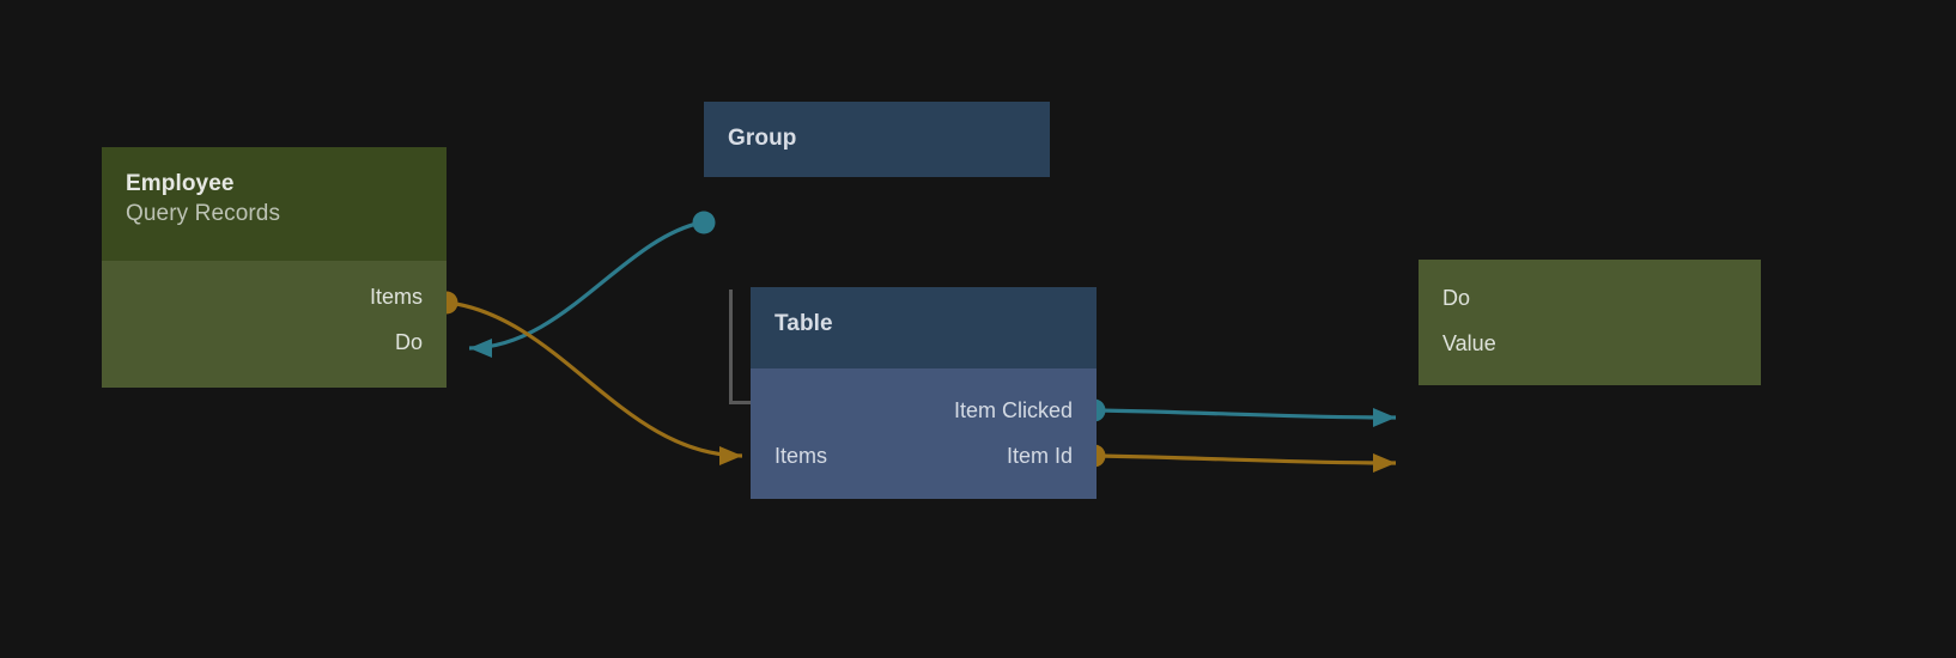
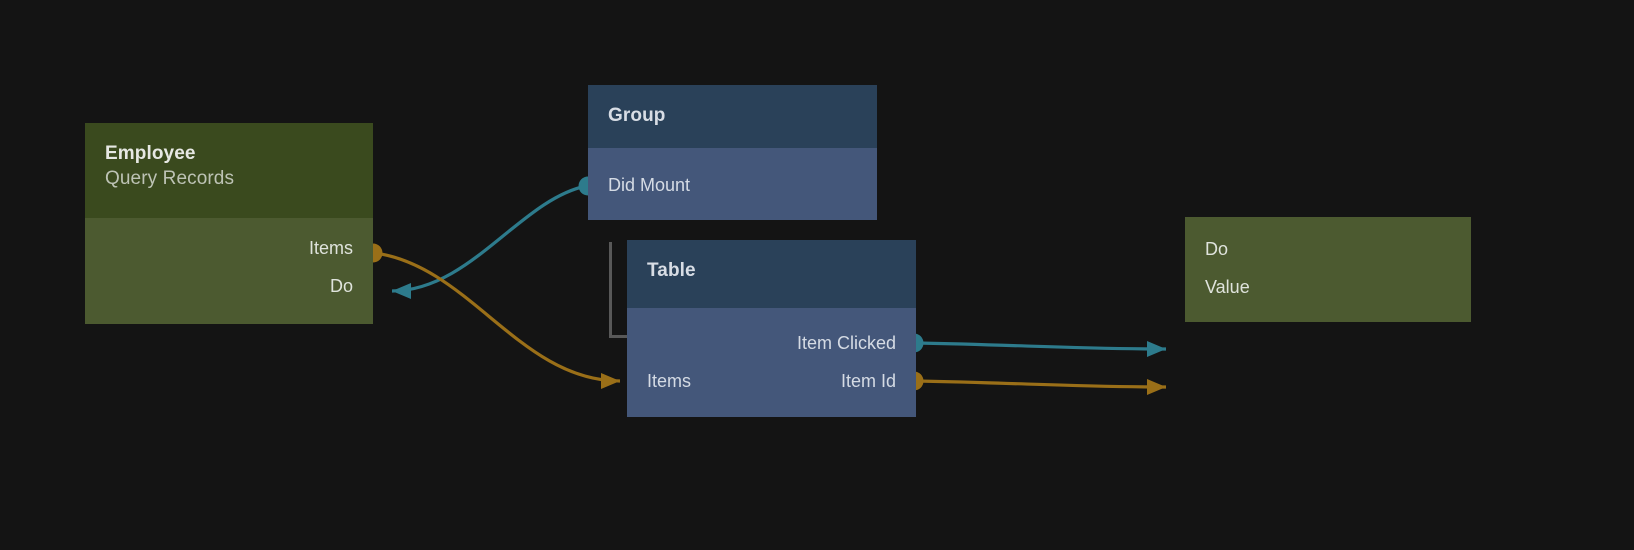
  Employee
  Query Records
  Items
  Do
  Group
+ Did Mount
  Table
  Item Clicked
  Items
  Item Id
  Do
  Value
